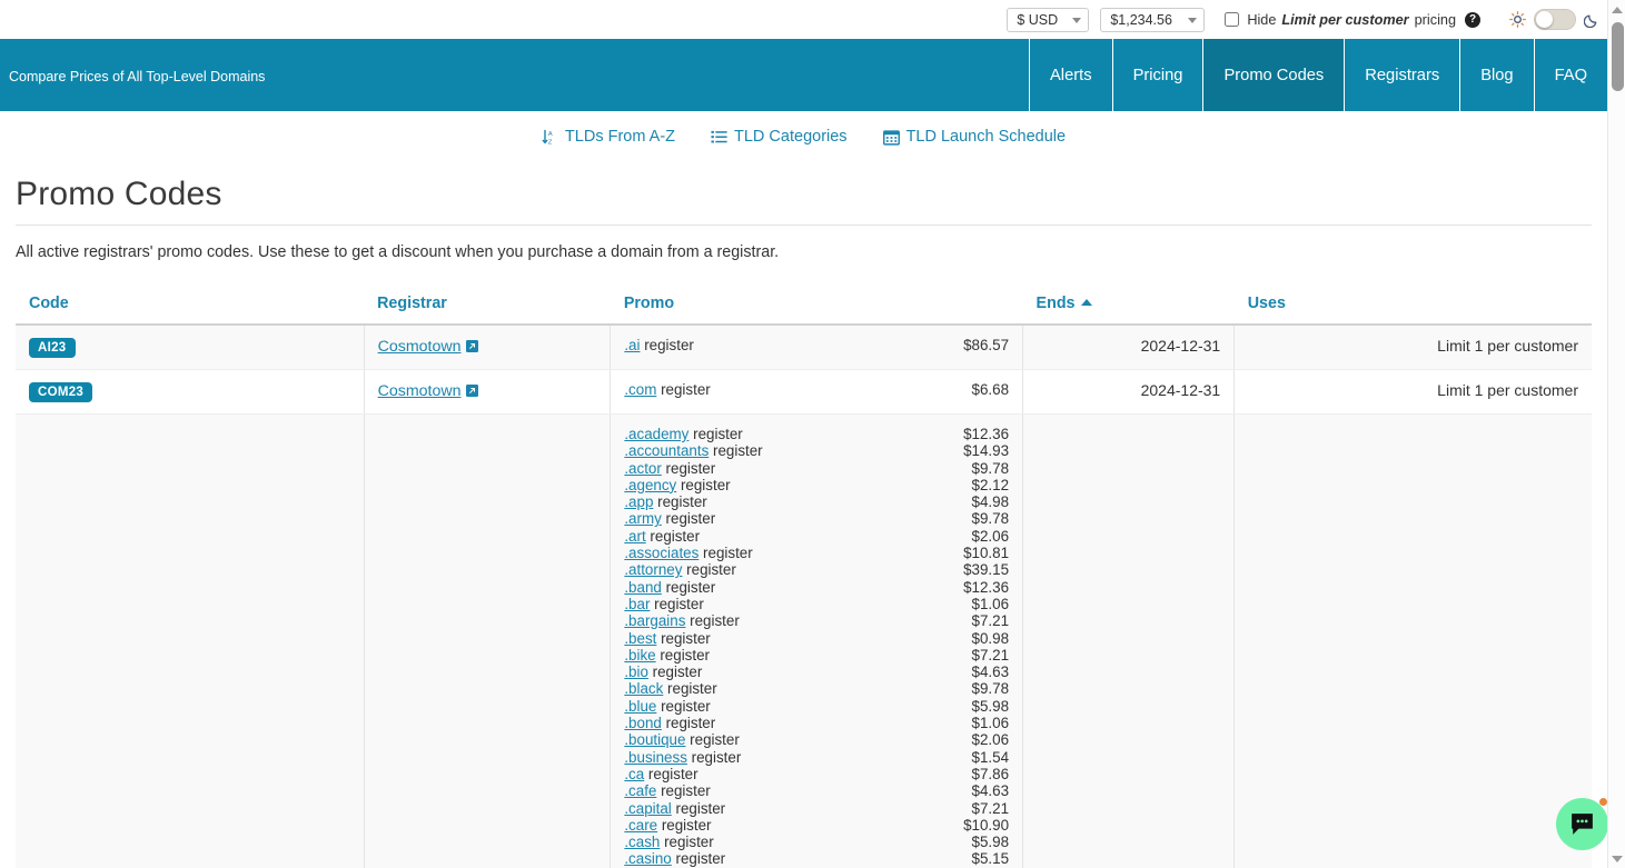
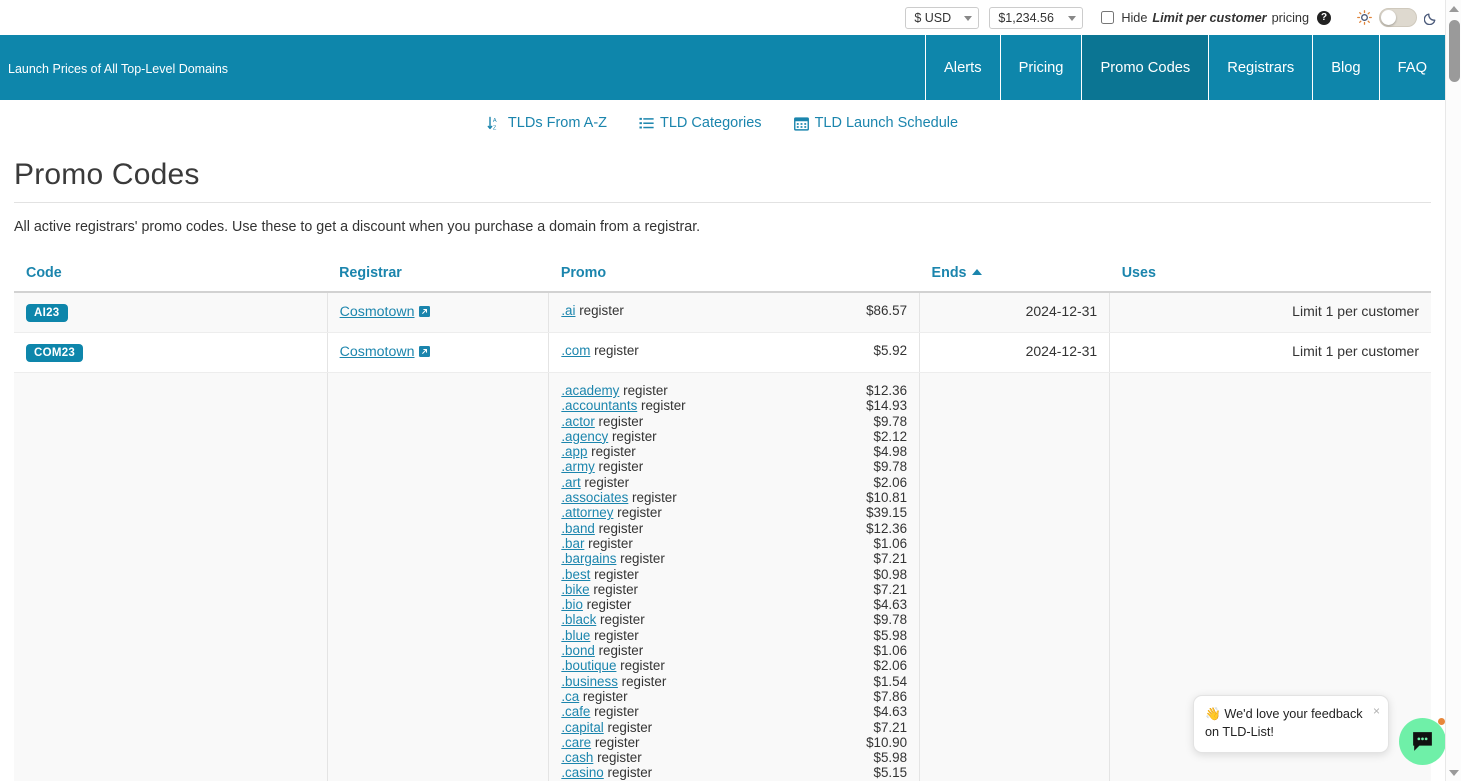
  $ USD
  $1,234.56
  Hide
  Limit per customer
  pricing
  ?
- Compare Prices of All Top-Level Domains
+ Launch Prices of All Top-Level Domains
  Alerts
  Pricing
  Promo Codes
  Registrars
  Blog
  FAQ
  TLDs From A-Z
  TLD Categories
  TLD Launch Schedule
  Promo Codes
  All active registrars' promo codes. Use these to get a discount when you purchase a domain from a registrar.
  Code	Registrar	Promo	Ends	Uses
  AI23	Cosmotown	.ai register $86.57	2024-12-31	Limit 1 per customer
- COM23	Cosmotown	.com register $6.68	2024-12-31	Limit 1 per customer
+ COM23	Cosmotown	.com register $5.92	2024-12-31	Limit 1 per customer
  		.academy register $12.36.accountants register $14.93.actor register $9.78.agency register $2.12.app register $4.98.army register $9.78.art register $2.06.associates register $10.81.attorney register $39.15.band register $12.36.bar register $1.06.bargains register $7.21.best register $0.98.bike register $7.21.bio register $4.63.black register $9.78.blue register $5.98.bond register $1.06.boutique register $2.06.business register $1.54.ca register $7.86.cafe register $4.63.capital register $7.21.care register $10.90.cash register $5.98.casino register $5.15
+ ×
+ 👋 We'd love your feedback on TLD-List!
